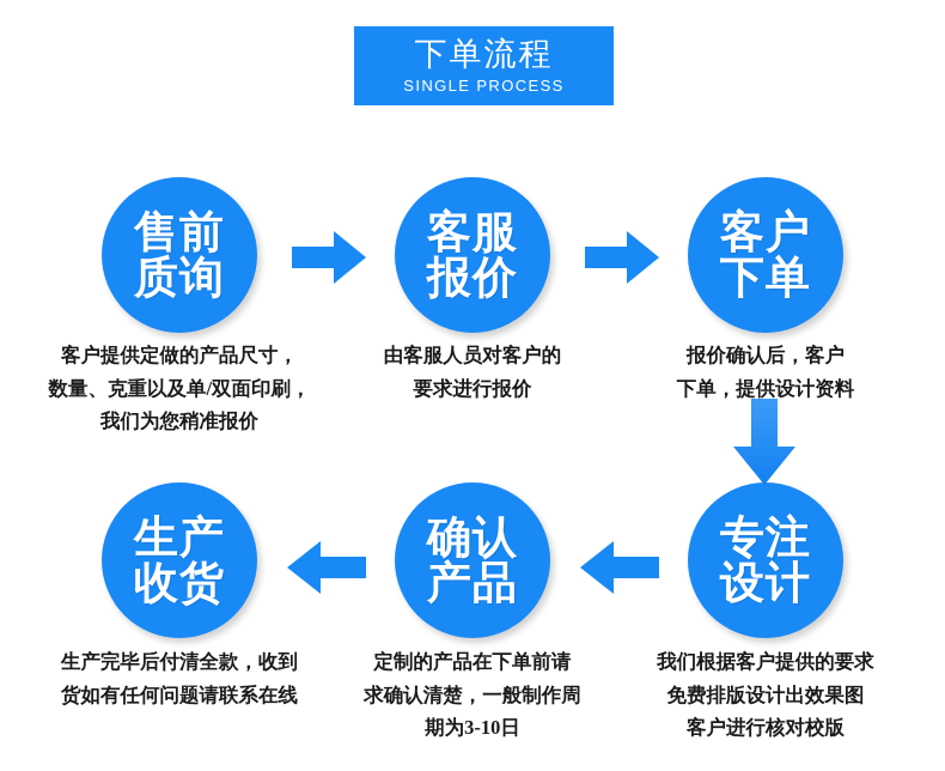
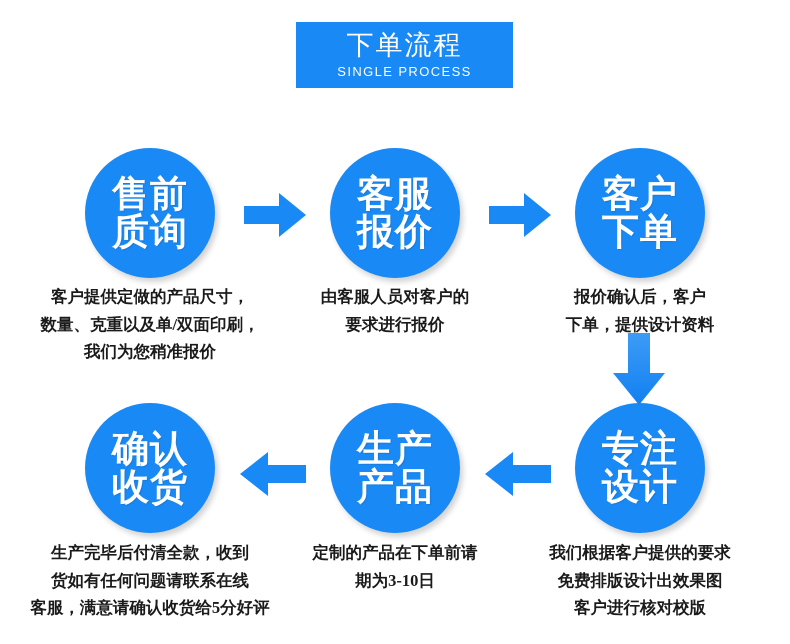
  下单流程
  SINGLE PROCESS
  售前
  质询
  客服
  报价
  客户
  下单
  专注
  设计
- 确认
+ 生产
  产品
- 生产
+ 确认
  收货
  客户提供定做的产品尺寸，
  数量、克重以及单/双面印刷，
  我们为您稍准报价
  由客服人员对客户的
  要求进行报价
  报价确认后，客户
  下单，提供设计资料
  我们根据客户提供的要求
  免费排版设计出效果图
  客户进行核对校版
  定制的产品在下单前请
- 求确认清楚，一般制作周
  期为3-10日
  生产完毕后付清全款，收到
  货如有任何问题请联系在线
+ 客服，满意请确认收货给5分好评
